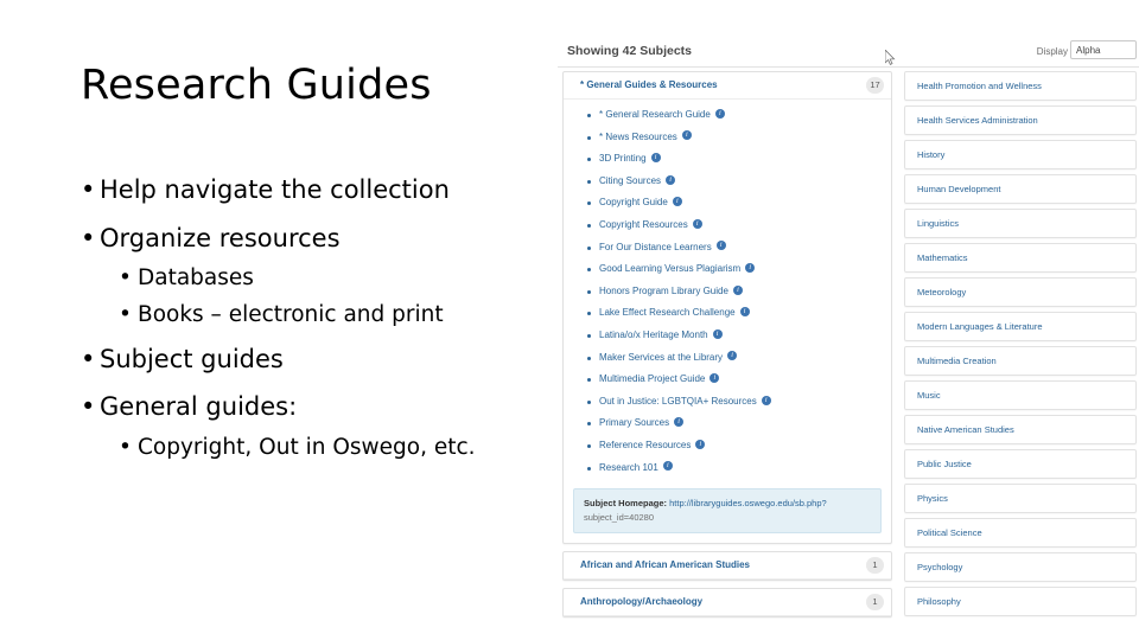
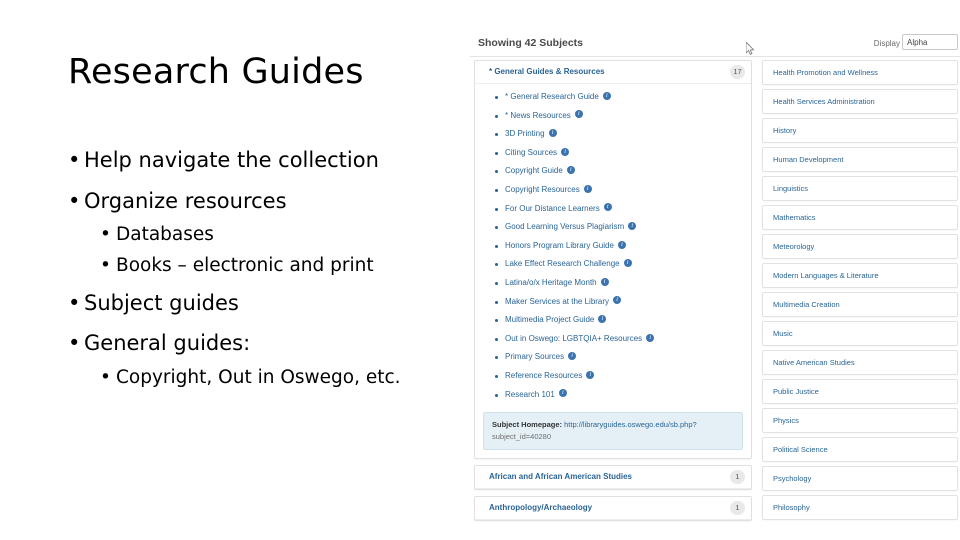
  Research Guides
  • Help navigate the collection
  • Organize resources
  • Databases
  • Books – electronic and print
  • Subject guides
  • General guides:
  • Copyright, Out in Oswego, etc.
  Showing 42 Subjects
  Display
  Alpha
  * General Guides & Resources
  17
  * General Research Guide
  * News Resources
  3D Printing
  Citing Sources
  Copyright Guide
  Copyright Resources
  For Our Distance Learners
  Good Learning Versus Plagiarism
  Honors Program Library Guide
  Lake Effect Research Challenge
  Latina/o/x Heritage Month
  Maker Services at the Library
  Multimedia Project Guide
- Out in Justice: LGBTQIA+ Resources
+ Out in Oswego: LGBTQIA+ Resources
  Primary Sources
  Reference Resources
  Research 101
  Subject Homepage: http://libraryguides.oswego.edu/sb.php?
  subject_id=40280
  African and African American Studies
  1
  Anthropology/Archaeology
  1
  Health Promotion and Wellness
  Health Services Administration
  History
  Human Development
  Linguistics
  Mathematics
  Meteorology
  Modern Languages & Literature
  Multimedia Creation
  Music
  Native American Studies
  Public Justice
  Physics
  Political Science
  Psychology
  Philosophy
